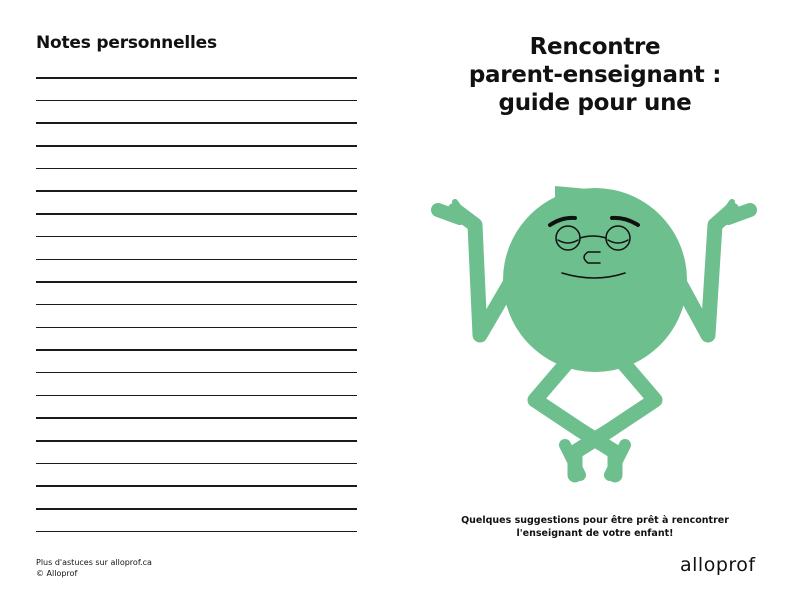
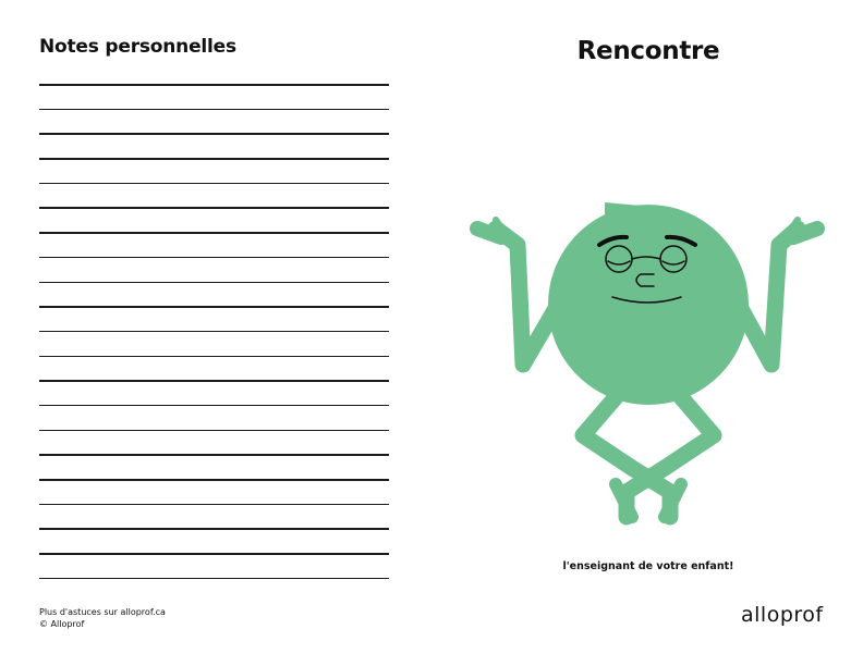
  Notes personnelles
  Plus d'astuces sur alloprof.ca
  © Alloprof
  Rencontre
- parent-enseignant :
- guide pour une
- Quelques suggestions pour être prêt à rencontrer
  l'enseignant de votre enfant!
  alloprof
